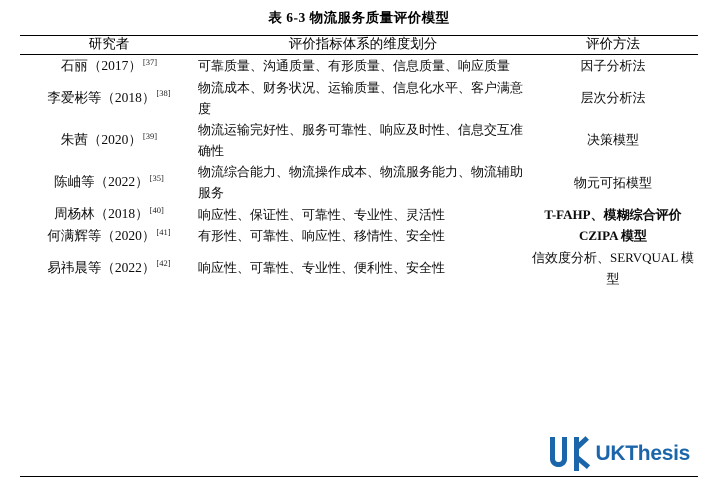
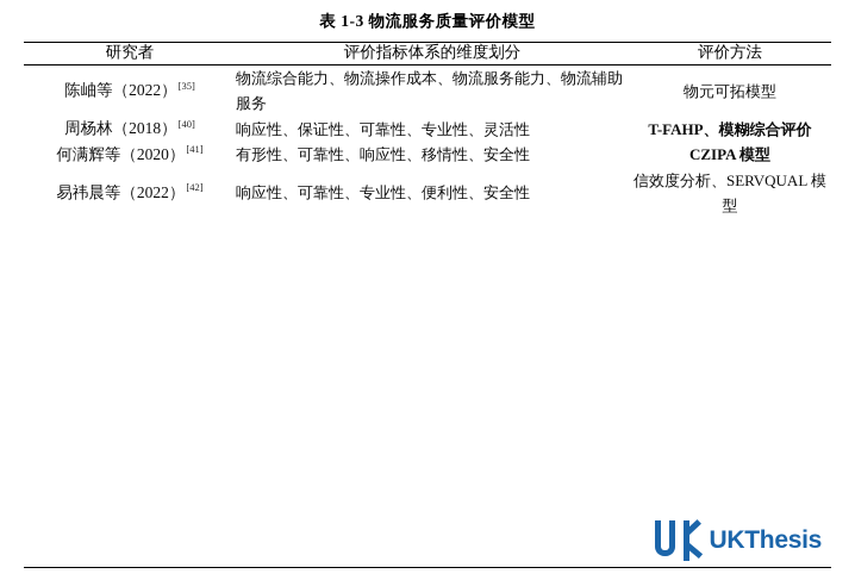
- 表 6-3 物流服务质量评价模型
+ 表 1-3 物流服务质量评价模型
  研究者	评价指标体系的维度划分	评价方法
- 石丽（2017）[37]	可靠质量、沟通质量、有形质量、信息质量、响应质量	因子分析法
- 李爱彬等（2018）[38]	物流成本、财务状况、运输质量、信息化水平、客户满意度	层次分析法
- 朱茜（2020）[39]	物流运输完好性、服务可靠性、响应及时性、信息交互准确性	决策模型
  陈岫等（2022）[35]	物流综合能力、物流操作成本、物流服务能力、物流辅助服务	物元可拓模型
  周杨林（2018）[40]	响应性、保证性、可靠性、专业性、灵活性	T-FAHP、模糊综合评价
  何满辉等（2020）[41]	有形性、可靠性、响应性、移情性、安全性	CZIPA 模型
  易祎晨等（2022）[42]	响应性、可靠性、专业性、便利性、安全性	信效度分析、SERVQUAL 模型
  UKThesis
